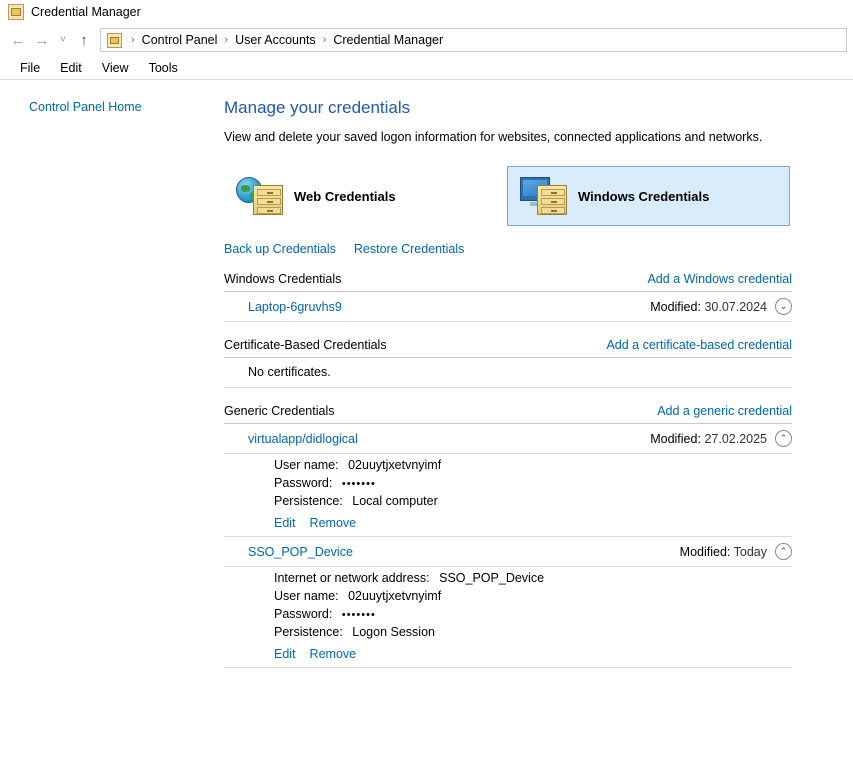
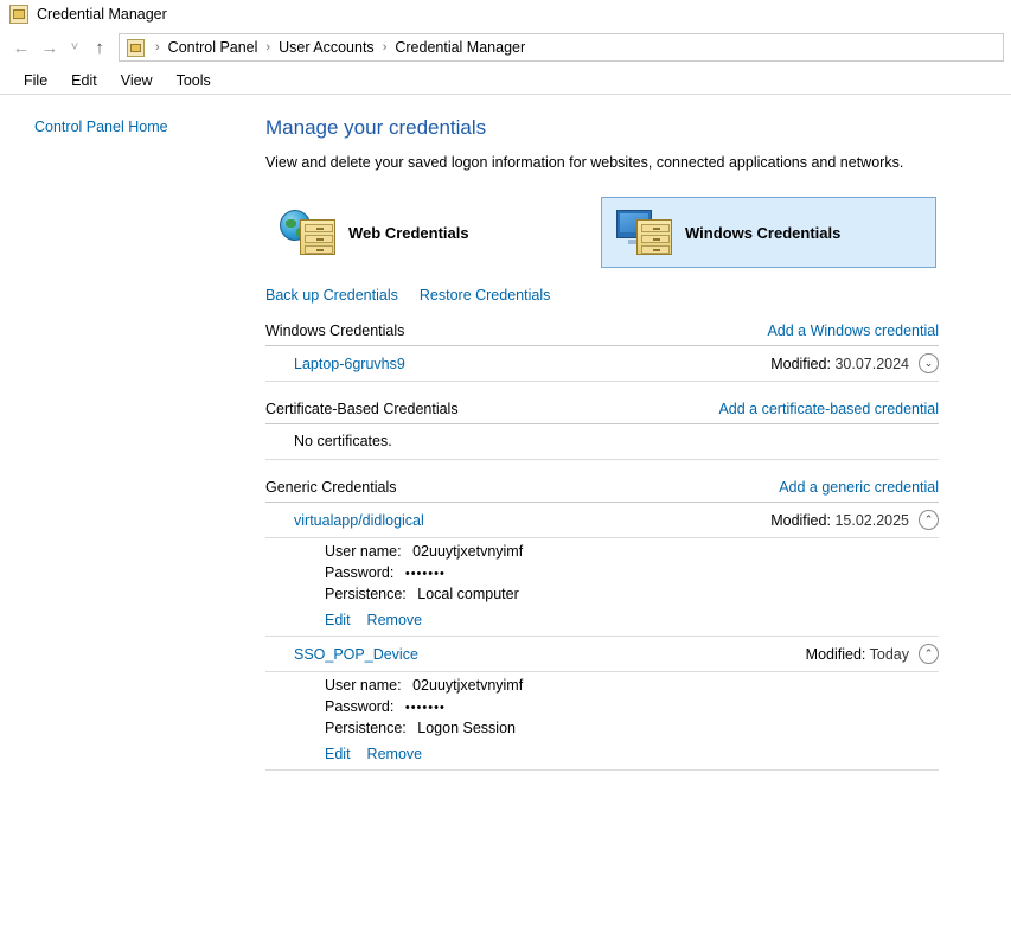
  Credential Manager
  ←
  →
  ˅
  ↑
  ›
  Control Panel
  ›
  User Accounts
  ›
  Credential Manager
  File
  Edit
  View
  Tools
  Control Panel Home
  Manage your credentials
  View and delete your saved logon information for websites, connected applications and networks.
  Web Credentials
  Windows Credentials
  Back up Credentials
  Restore Credentials
  Windows Credentials
  Add a Windows credential
  Laptop-6gruvhs9
  Modified: 30.07.2024
  ⌄
  Certificate-Based Credentials
  Add a certificate-based credential
  No certificates.
  Generic Credentials
  Add a generic credential
  virtualapp/didlogical
- Modified: 27.02.2025
+ Modified: 15.02.2025
  ⌃
  User name: 02uuytjxetvnyimf
  Password: •••••••
  Persistence: Local computer
  Edit
  Remove
  SSO_POP_Device
  Modified: Today
  ⌃
- Internet or network address: SSO_POP_Device
  User name: 02uuytjxetvnyimf
  Password: •••••••
  Persistence: Logon Session
  Edit
  Remove
